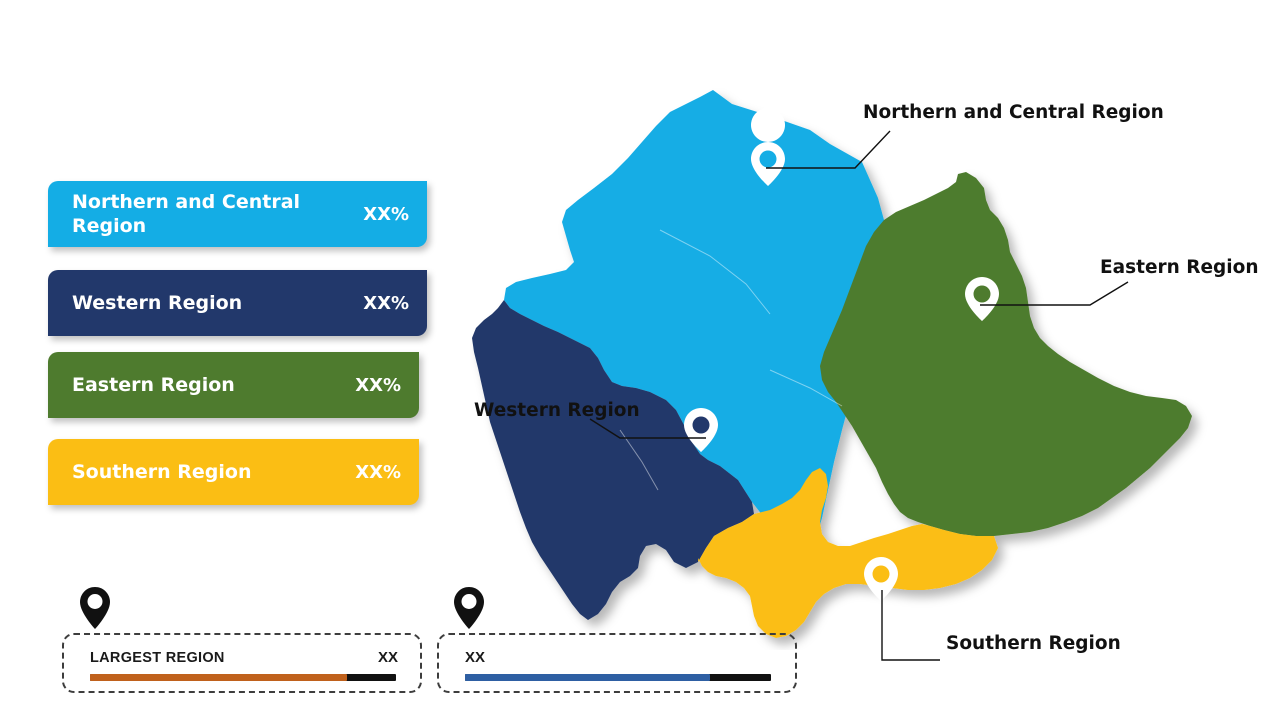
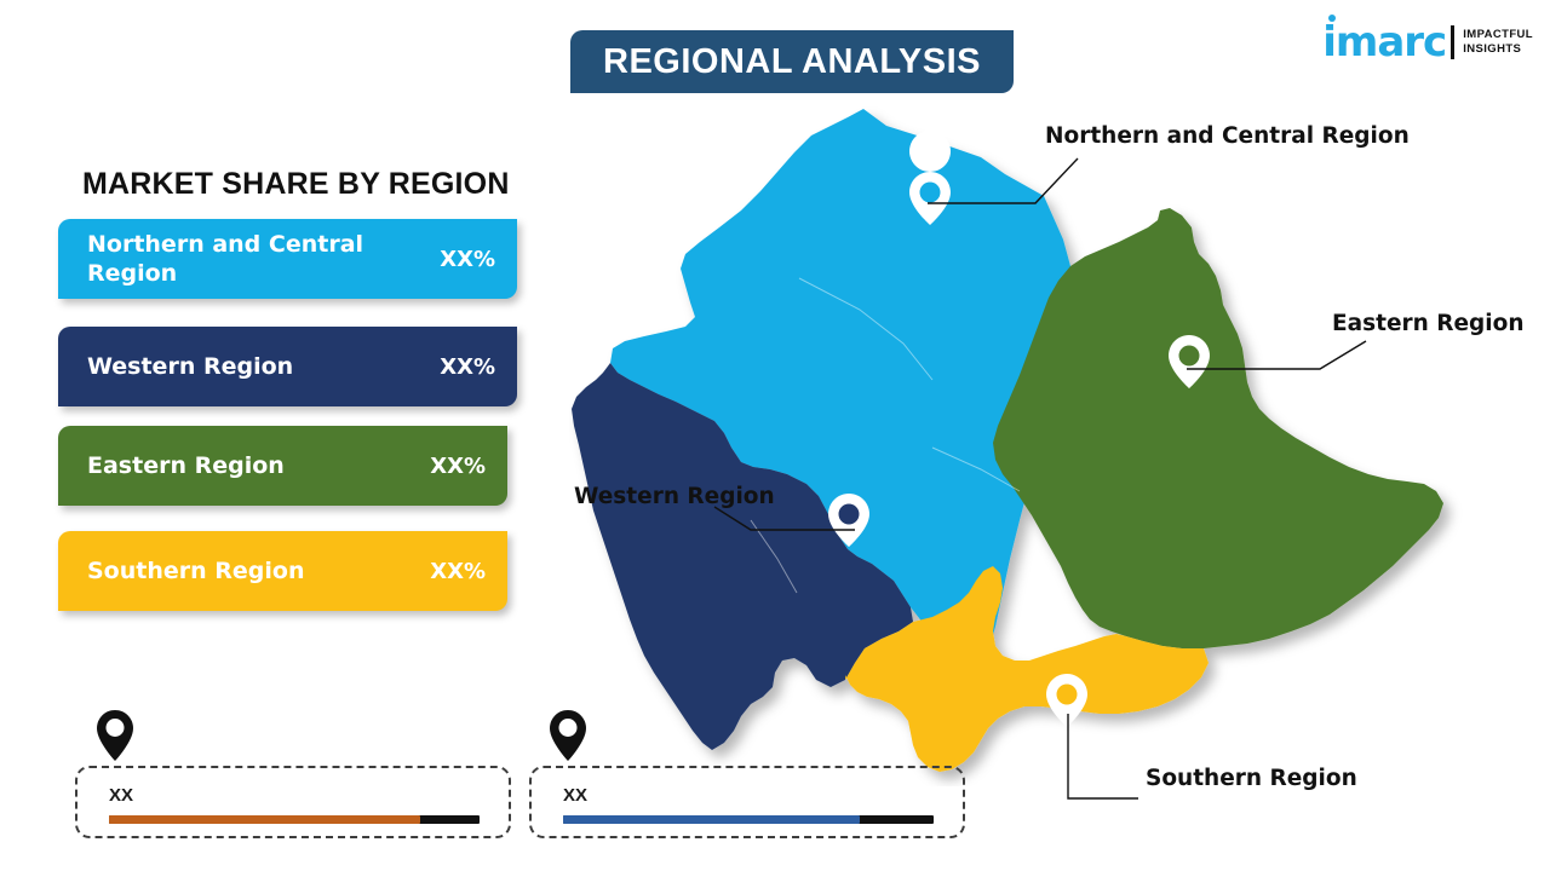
+ REGIONAL ANALYSIS
+ imarc
+ IMPACTFUL
+ INSIGHTS
+ MARKET SHARE BY REGION
  Northern and Central Region
  XX%
  Western Region
  XX%
  Eastern Region
  XX%
  Southern Region
  XX%
  Northern and Central Region
  Eastern Region
  Western Region
  Southern Region
- LARGEST REGION
  XX
  XX
